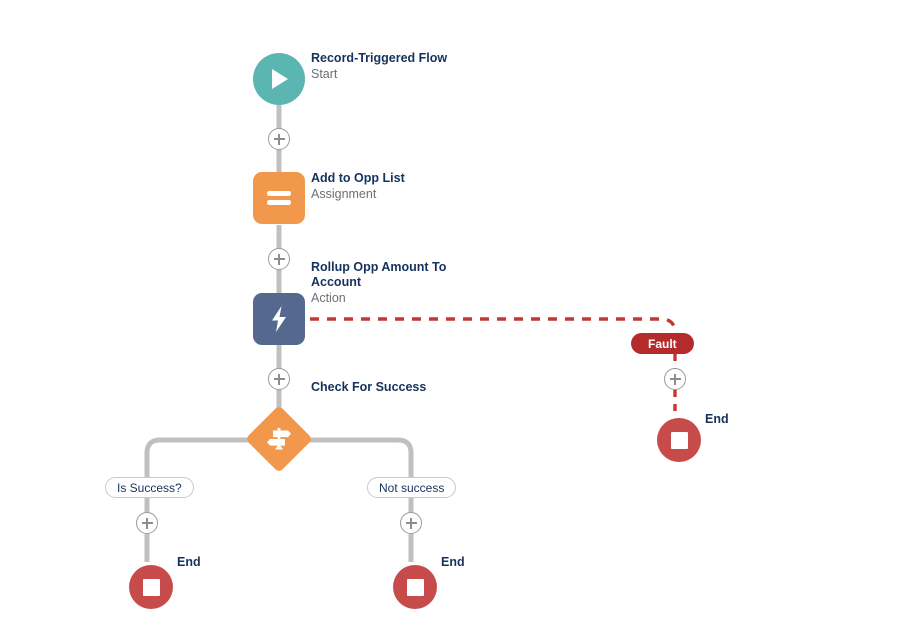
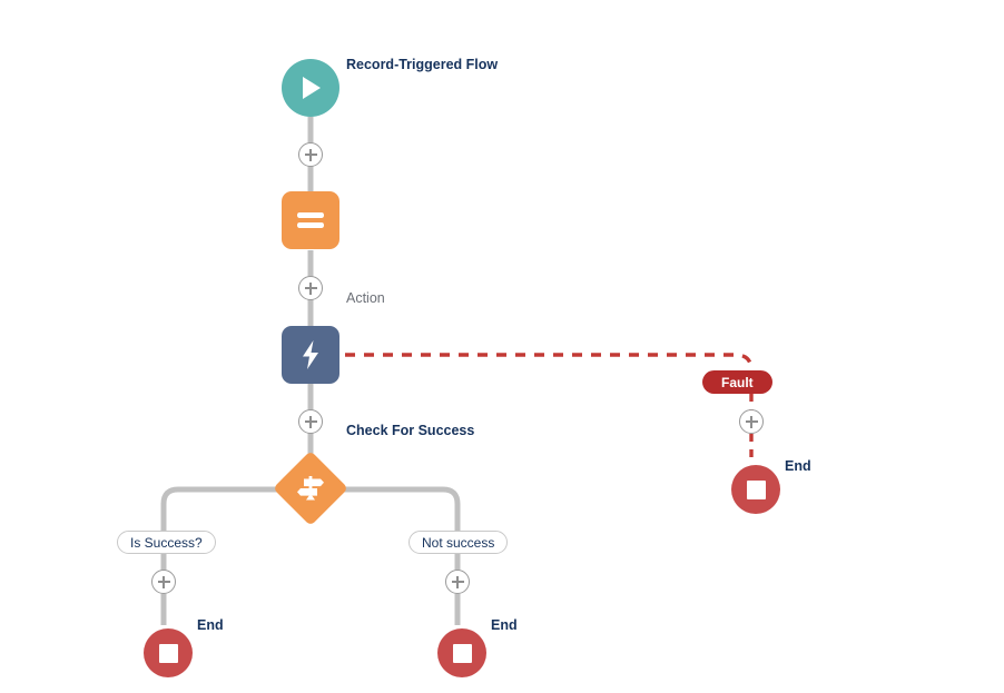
  Record-Triggered Flow
- Start
- Add to Opp List
- Assignment
- Rollup Opp Amount To Account
  Action
  Check For Success
  Is Success?
  Not success
  End
  End
  Fault
  End
